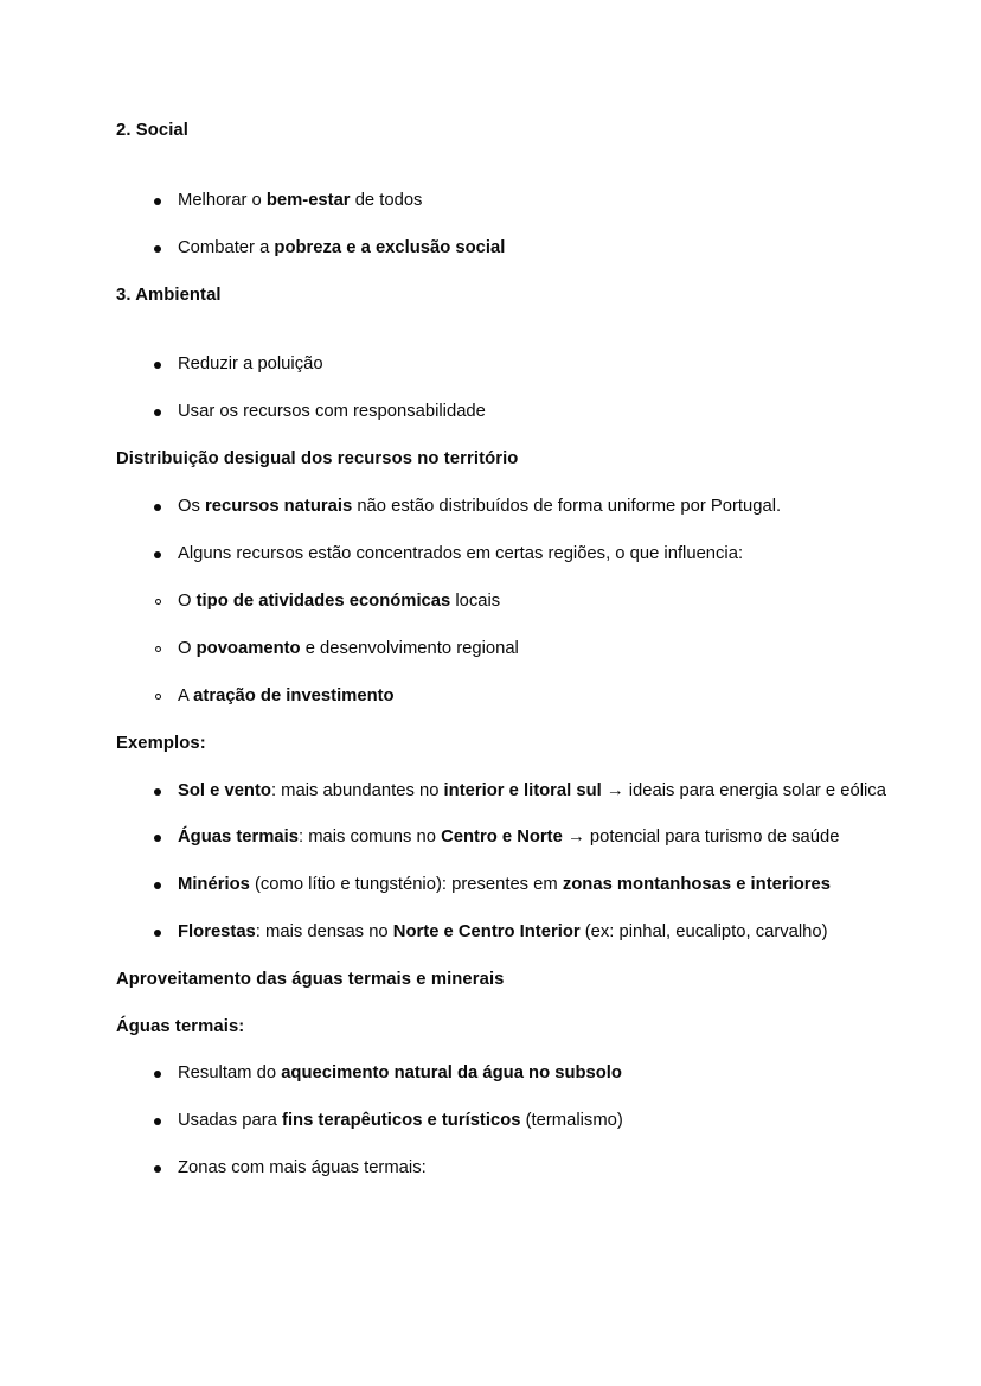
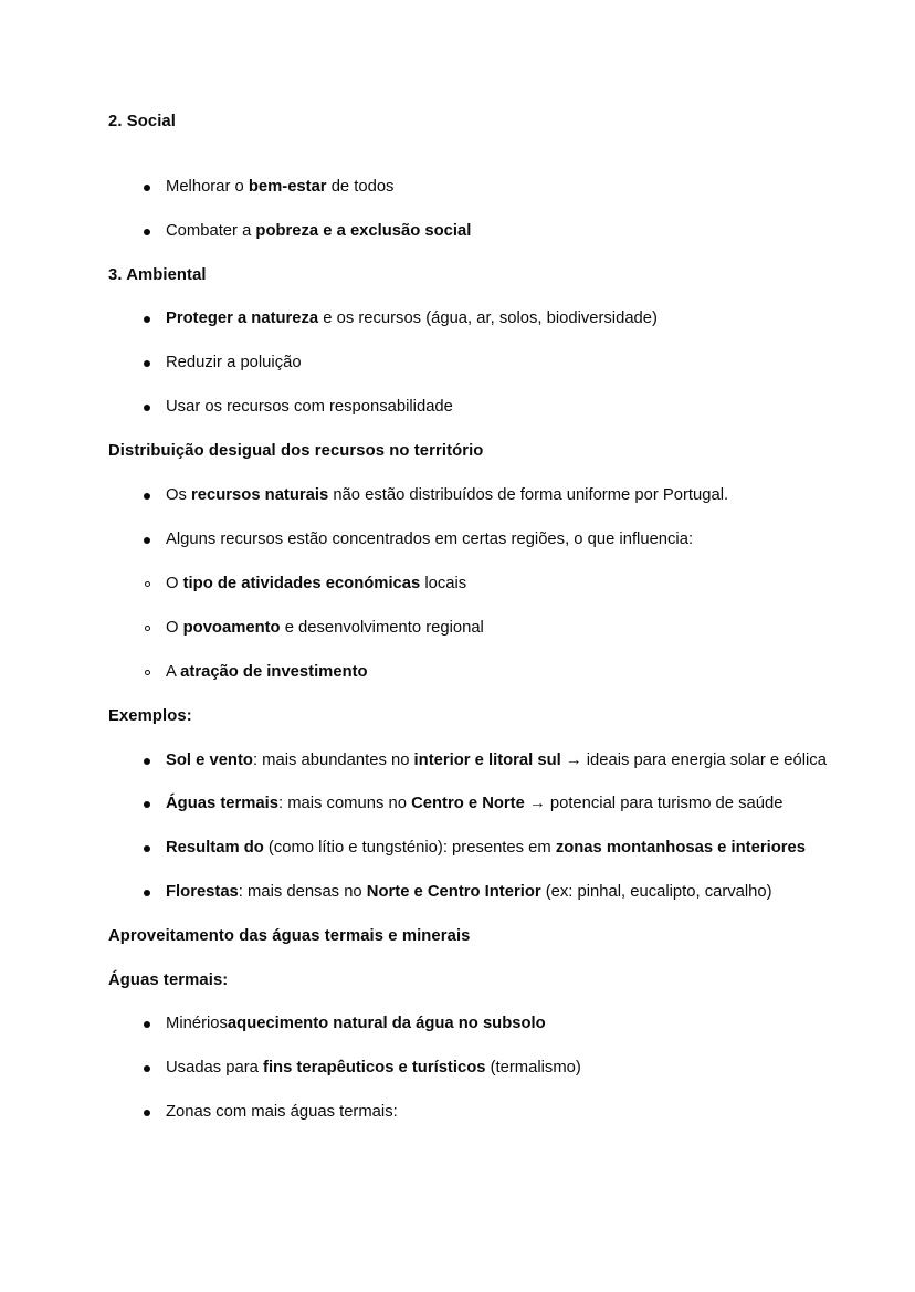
  2. Social
  Melhorar o bem-estar de todos
  Combater a pobreza e a exclusão social
  3. Ambiental
+ Proteger a natureza e os recursos (água, ar, solos, biodiversidade)
  Reduzir a poluição
  Usar os recursos com responsabilidade
  Distribuição desigual dos recursos no território
  Os recursos naturais não estão distribuídos de forma uniforme por Portugal.
  Alguns recursos estão concentrados em certas regiões, o que influencia:
  O tipo de atividades económicas locais
  O povoamento e desenvolvimento regional
  A atração de investimento
  Exemplos:
  Sol e vento: mais abundantes no interior e litoral sul → ideais para energia solar e eólica
  Águas termais: mais comuns no Centro e Norte → potencial para turismo de saúde
- Minérios (como lítio e tungsténio): presentes em zonas montanhosas e interiores
+ Resultam do (como lítio e tungsténio): presentes em zonas montanhosas e interiores
  Florestas: mais densas no Norte e Centro Interior (ex: pinhal, eucalipto, carvalho)
  Aproveitamento das águas termais e minerais
  Águas termais:
- Resultam do aquecimento natural da água no subsolo
+ Minériosaquecimento natural da água no subsolo
  Usadas para fins terapêuticos e turísticos (termalismo)
  Zonas com mais águas termais:
